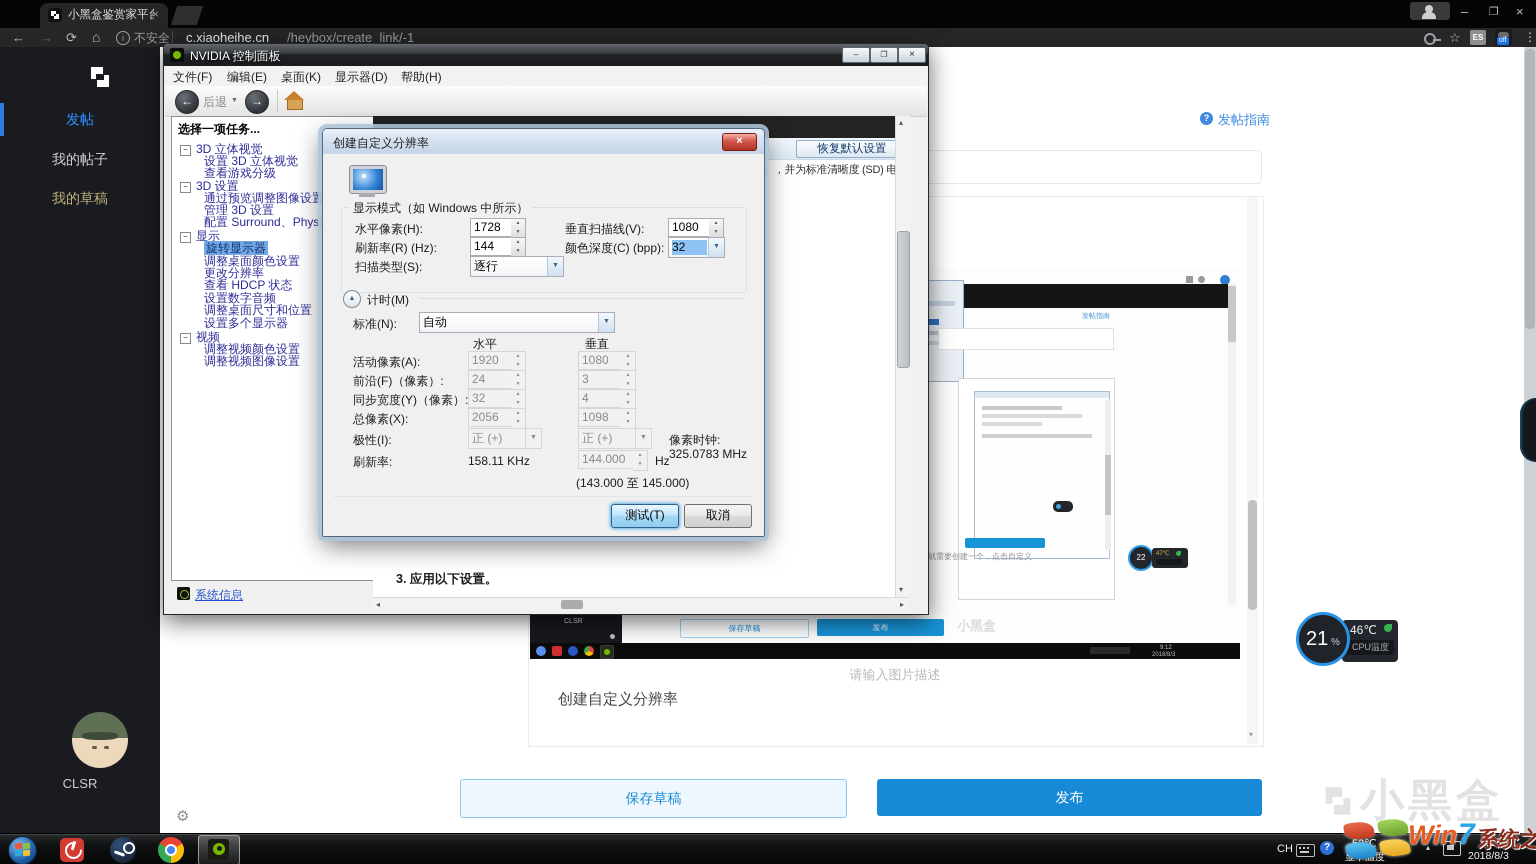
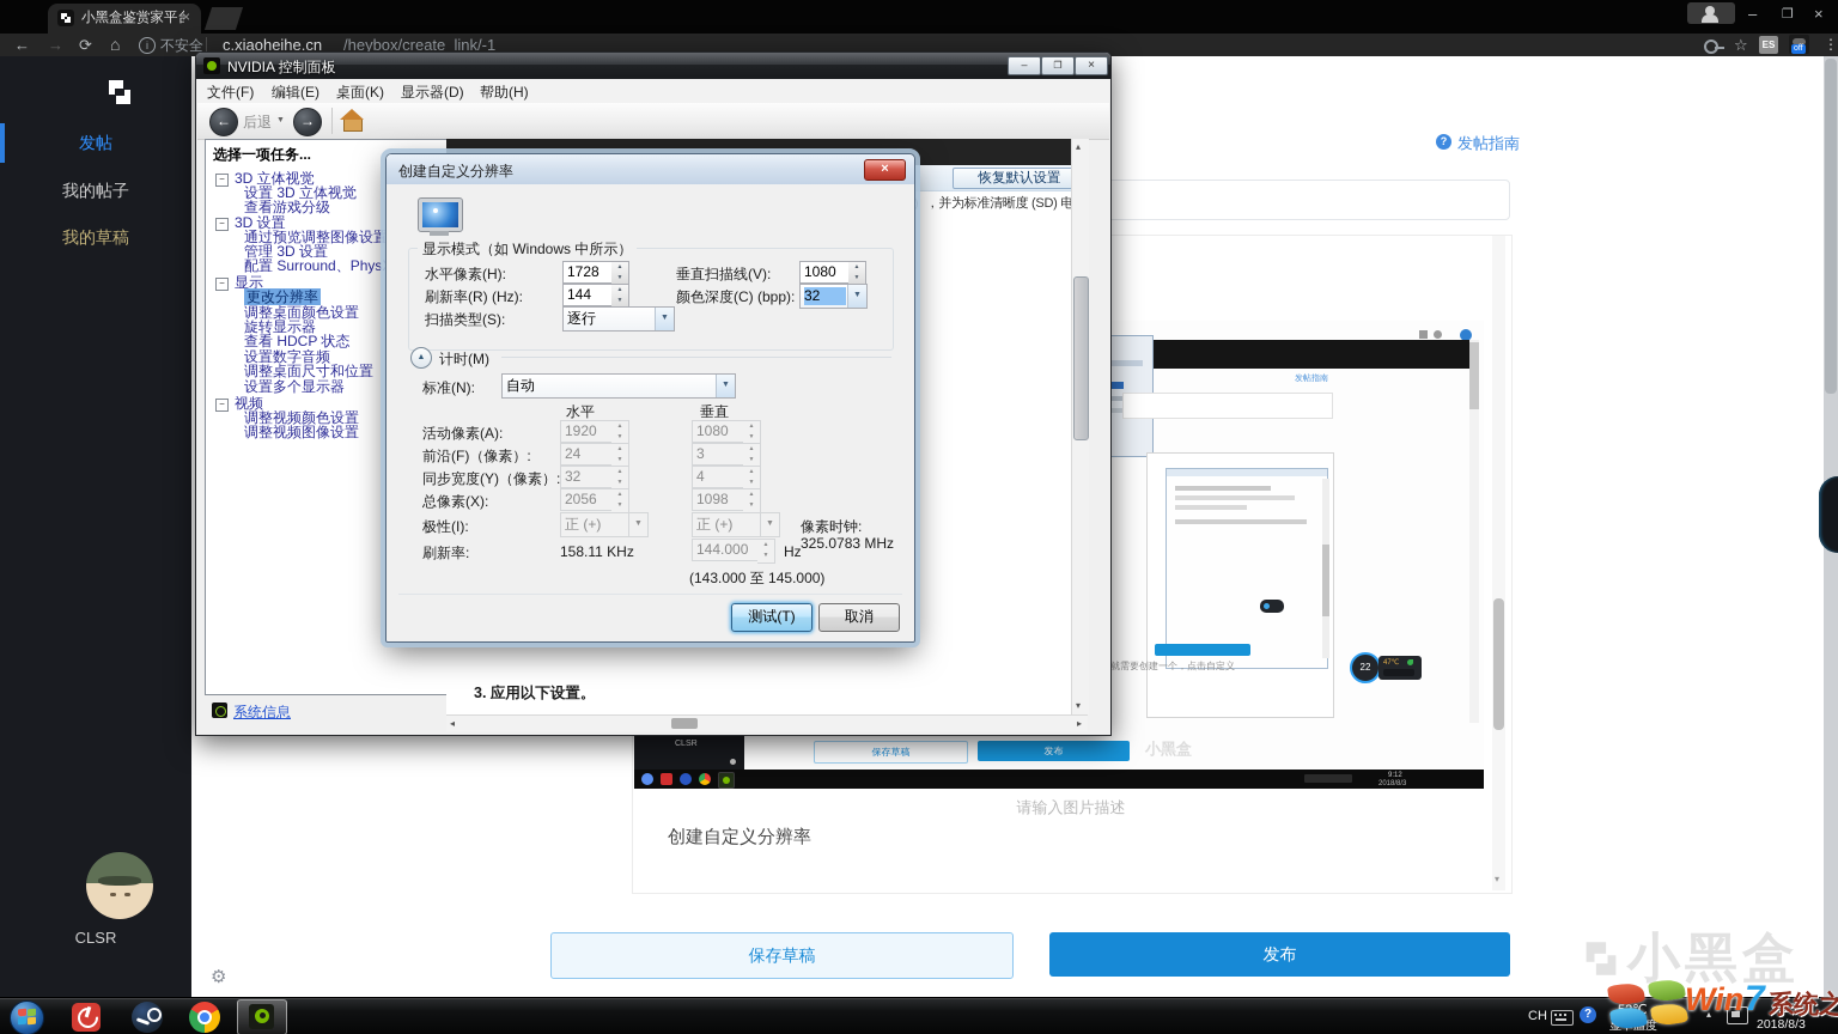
  小黑盒鉴赏家平
  ×
  –
  ❐
  ×
  ←
  →
  ⟳
  ⌂
  i
  不安全
  c.xiaoheihe.cn
  /heybox/create_link/-1
  ☆
  ES
  ⋮
  发帖
  我的帖子
  我的草稿
  CLSR
  ⚙
  ?
  发帖指南
  就需要创建一个，点击自定义
  22
  保存草稿
  发布
  小黑盒
  请输入图片描述
  创建自定义分辨率
  保存草稿
  发布
  ▾
  小黑盒
  NVIDIA 控制面板
  –
  ❐
  ×
  文件(F)
  编辑(E)
  桌面(K)
  显示器(D)
  帮助(H)
  ←
  后退
  →
  选择一项任务...
  − 3D 立体视觉
  设置 3D 立体视觉
  查看游戏分级
  − 3D 设置
  通过预览调整图像设置
  管理 3D 设置
  配置 Surround、Phys
  − 显示
- 旋转显示器
+ 更改分辨率
  调整桌面颜色设置
- 更改分辨率
+ 旋转显示器
  查看 HDCP 状态
  设置数字音频
  调整桌面尺寸和位置
  设置多个显示器
  − 视频
  调整视频颜色设置
  调整视频图像设置
  系统信息
  恢复默认设置
  ），并为标准清晰度 (SD) 电
  3. 应用以下设置。
  ◂
  ▸
  ▴
  ▾
  创建自定义分辨率
  ×
  显示模式（如 Windows 中所示）
  水平像素(H):
  1728
  垂直扫描线(V):
  1080
  刷新率(R) (Hz):
  144
  颜色深度(C) (bpp):
  32
  扫描类型(S):
  逐行
  计时(M)
  标准(N):
  自动
  水平
  垂直
  活动像素(A):
  1920
  1080
  前沿(F)（像素）:
  24
  3
  同步宽度(Y)（像素）:
  32
  4
  总像素(X):
  2056
  1098
  极性(I):
  正 (+)
  正 (+)
  像素时钟:
  325.0783 MHz
  刷新率:
  158.11 KHz
  144.000
  Hz
  (143.000 至 145.000)
  测试(T)
  取消
- 46℃
- CPU温度
- 21
- %
  CH
  ?
  ▴
  9:13
  2018/8/3
  Win
  7
  系统之
